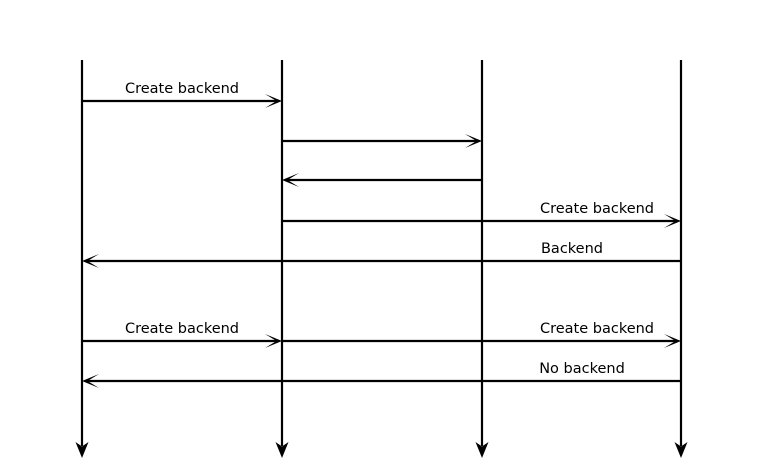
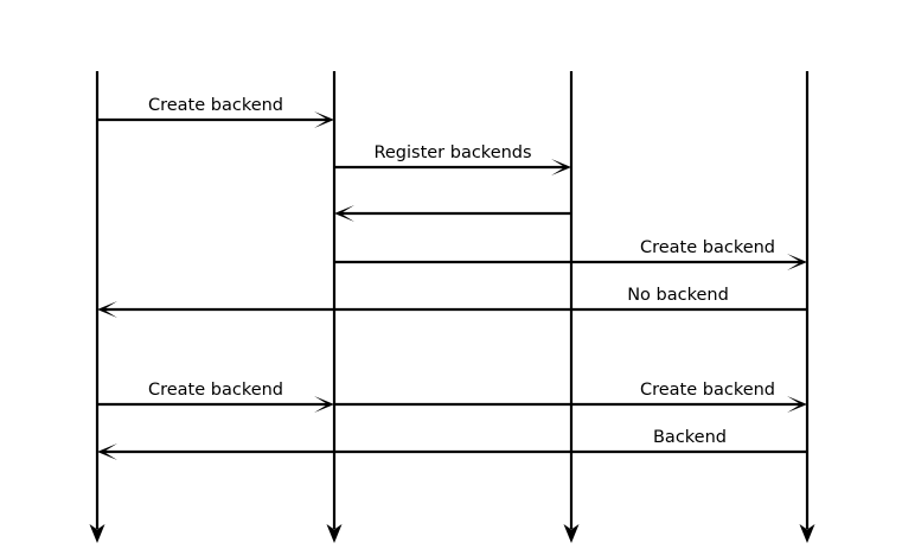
  Create backend
+ Register backends
  Create backend
- Backend
+ No backend
  Create backend
  Create backend
- No backend
+ Backend
